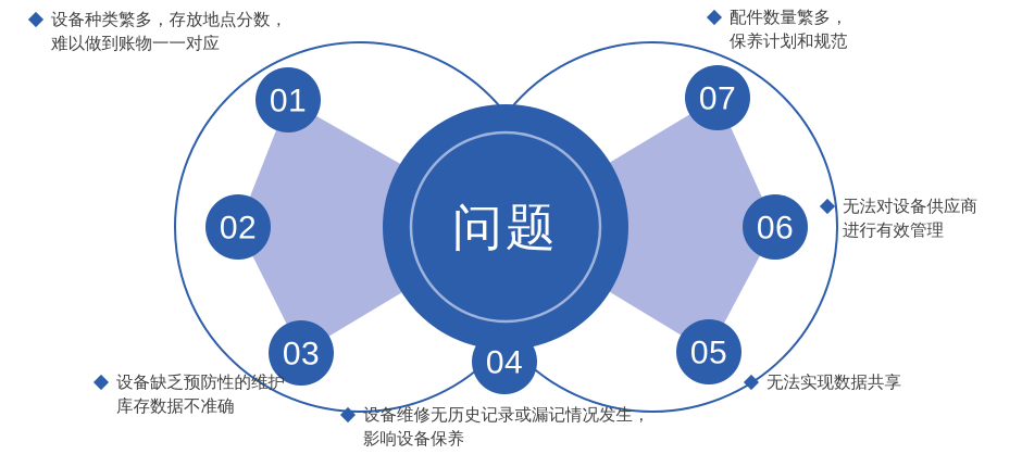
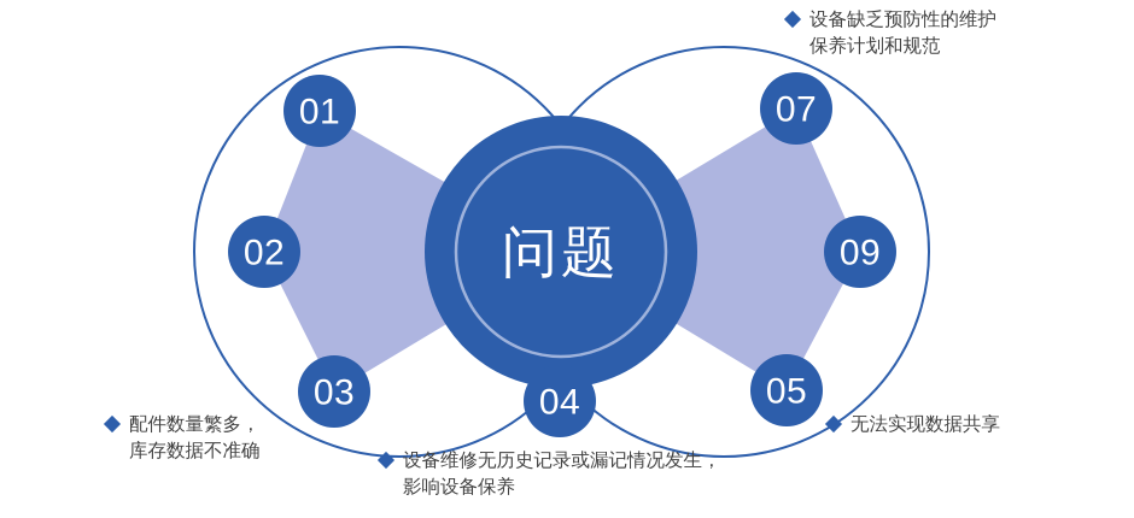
  问题
  01
  02
  03
  04
  05
- 06
+ 09
  07
- 设备种类繁多，存放地点分数，
- 难以做到账物一一对应
- 设备缺乏预防性的维护
+ 配件数量繁多，
  库存数据不准确
  设备维修无历史记录或漏记情况发生，
  影响设备保养
  无法实现数据共享
- 无法对设备供应商
- 进行有效管理
- 配件数量繁多，
+ 设备缺乏预防性的维护
  保养计划和规范
